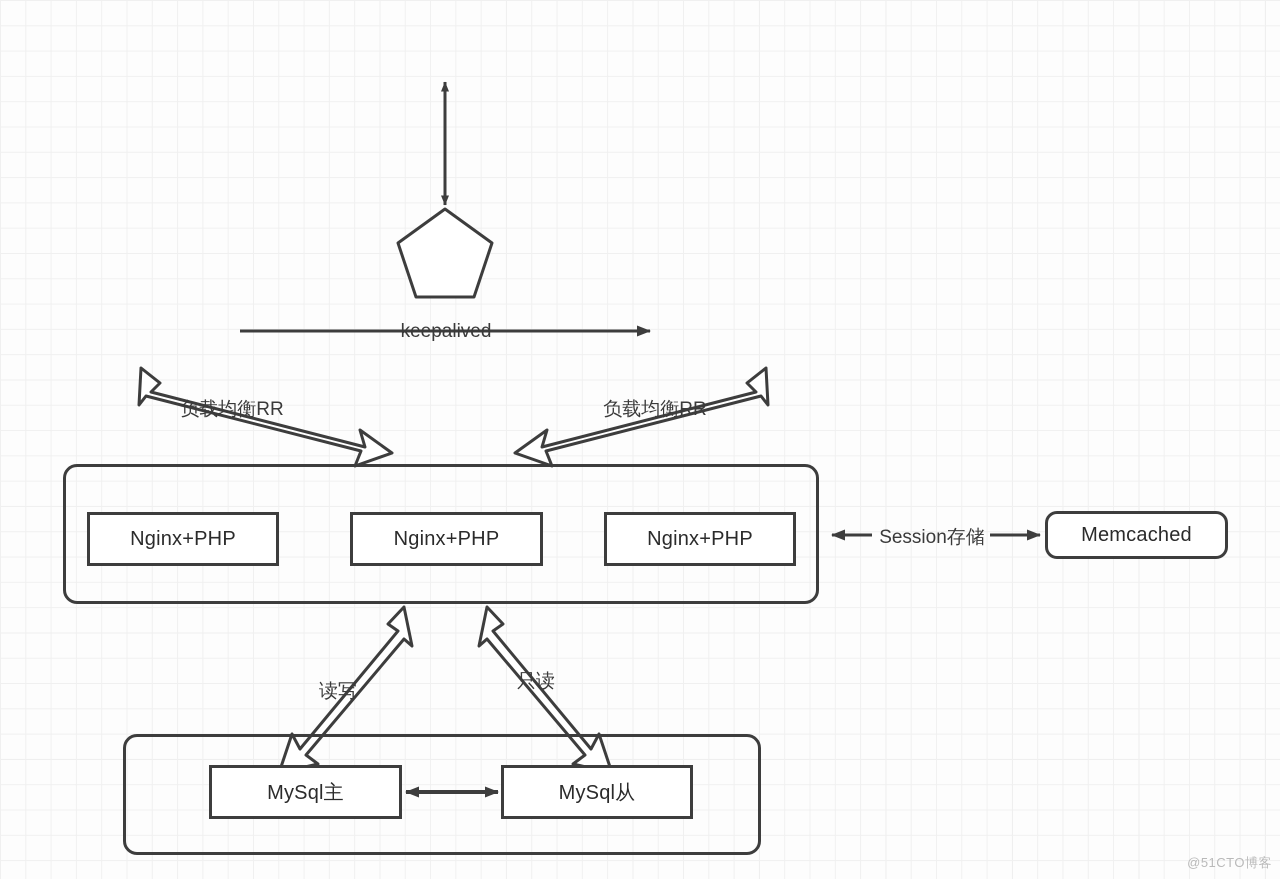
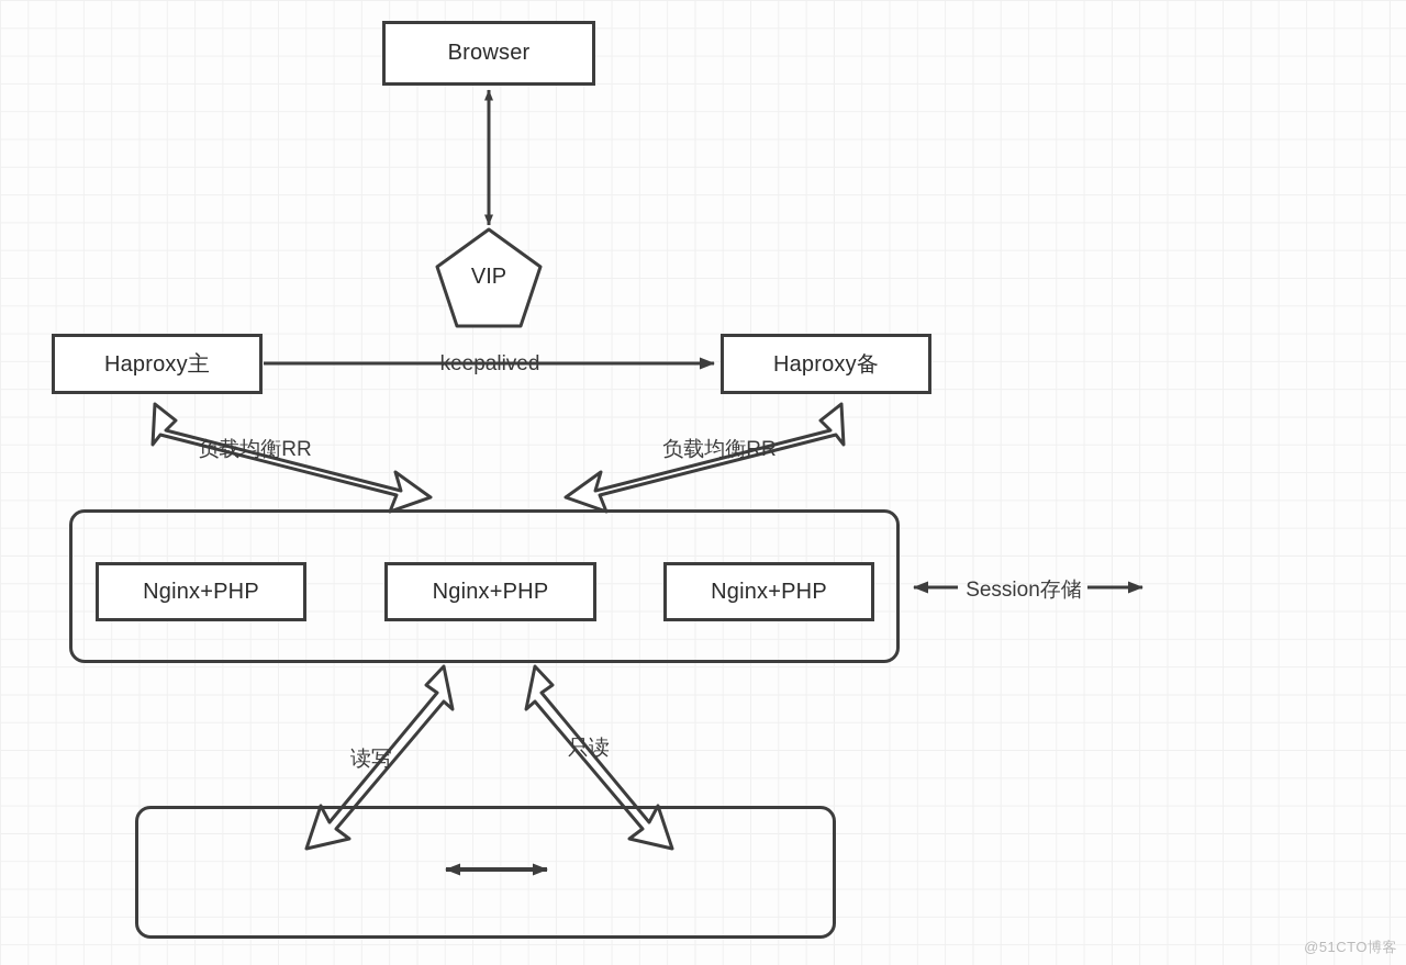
+ Browser
+ VIP
+ Haproxy主
+ Haproxy备
  Nginx+PHP
  Nginx+PHP
  Nginx+PHP
- Memcached
- MySql主
- MySql从
  keepalived
  负载均衡RR
  负载均衡RR
  Session存储
  读写
  只读
  @51CTO博客
